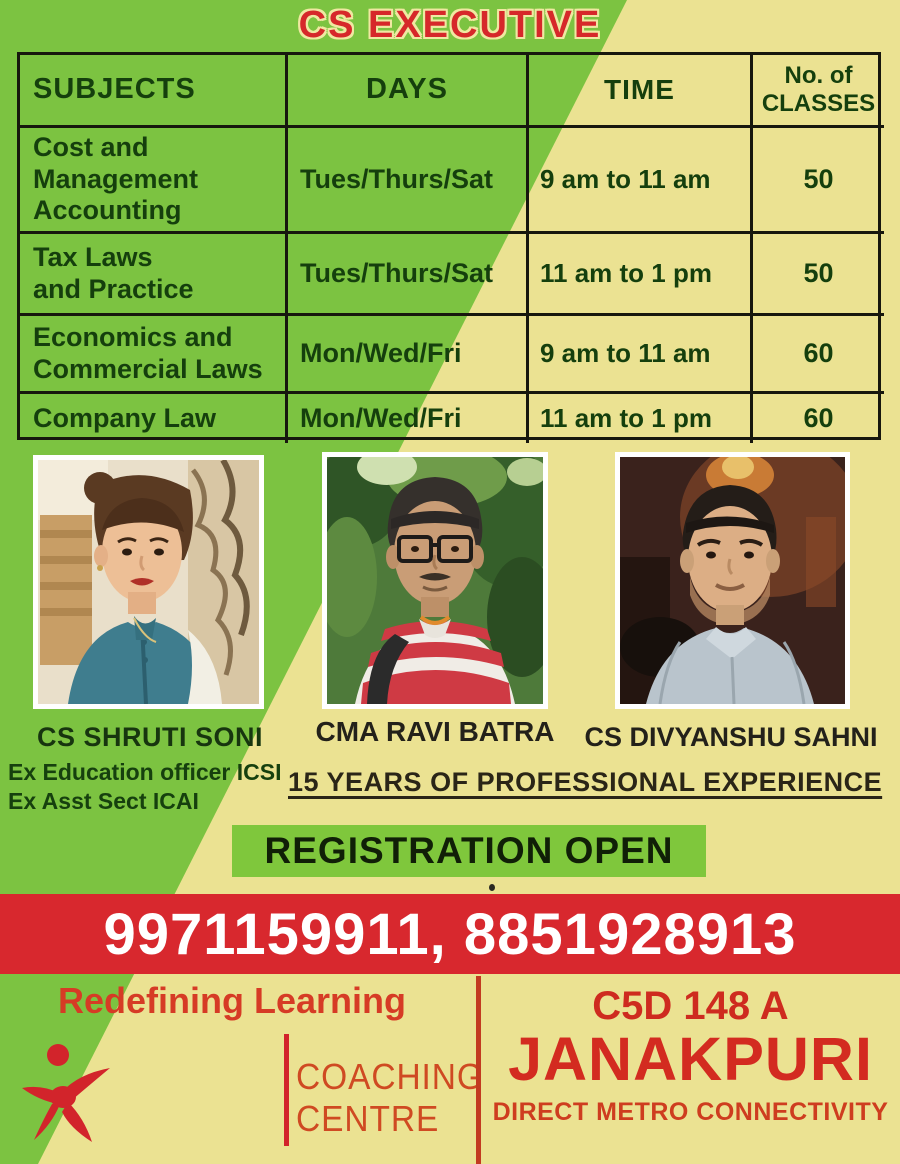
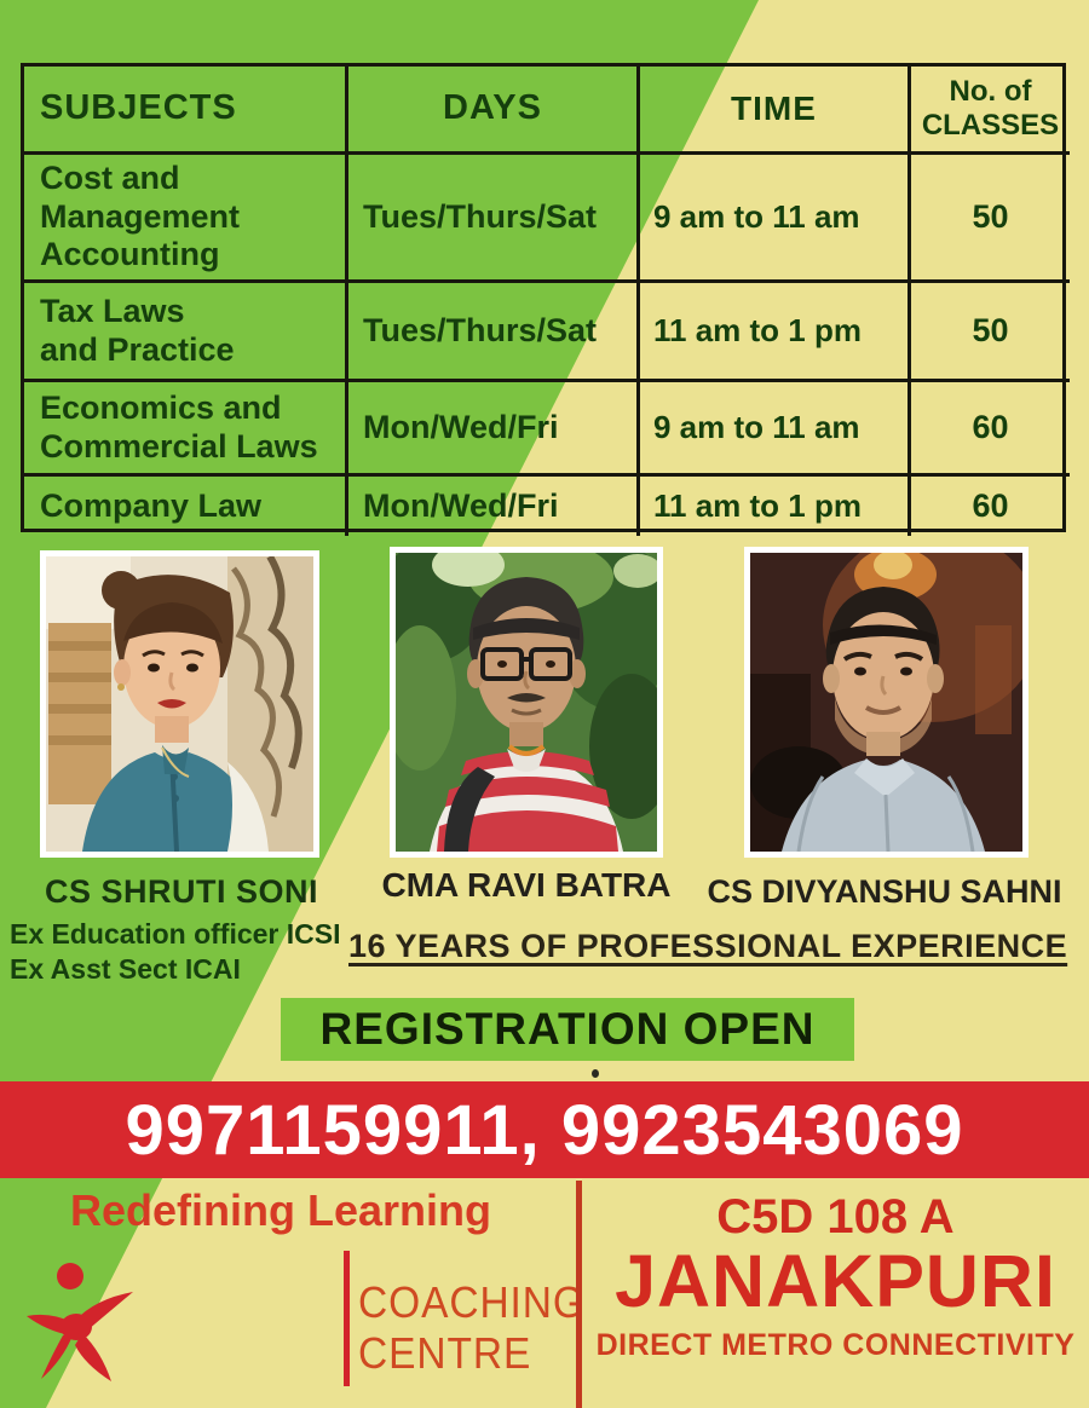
- CS EXECUTIVE
  SUBJECTS
  DAYS
  TIME
  No. of
  CLASSES
  Cost and
  Management
  Accounting
  Tues/Thurs/Sat
  9 am to 11 am
  50
  Tax Laws
  and Practice
  Tues/Thurs/Sat
  11 am to 1 pm
  50
  Economics and
  Commercial Laws
  Mon/Wed/Fri
  9 am to 11 am
  60
  Company Law
  Mon/Wed/Fri
  11 am to 1 pm
  60
  CS SHRUTI SONI
  CMA RAVI BATRA
  CS DIVYANSHU SAHNI
  Ex Education officer ICSI
  Ex Asst Sect ICAI
- 15 YEARS OF PROFESSIONAL EXPERIENCE
+ 16 YEARS OF PROFESSIONAL EXPERIENCE
  REGISTRATION OPEN
- 9971159911, 8851928913
+ 9971159911, 9923543069
  Redefining Learning
  COACHING
  CENTRE
- C5D 148 A
+ C5D 108 A
  JANAKPURI
  DIRECT METRO CONNECTIVITY
